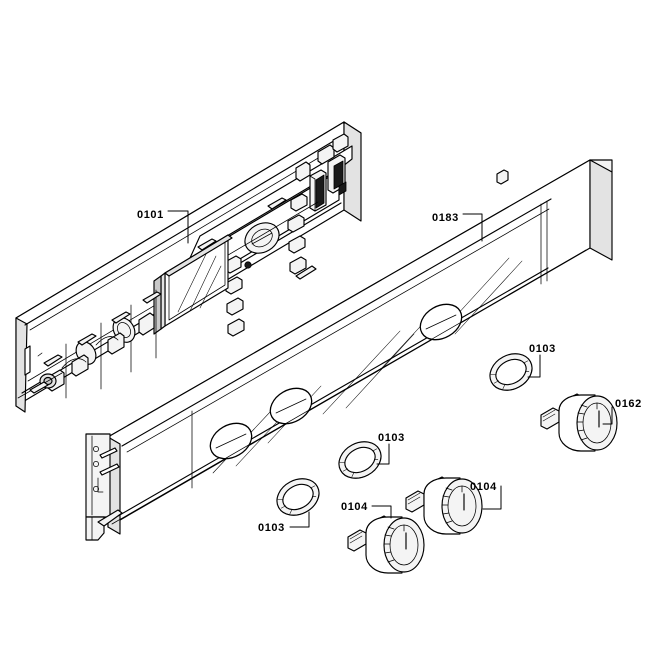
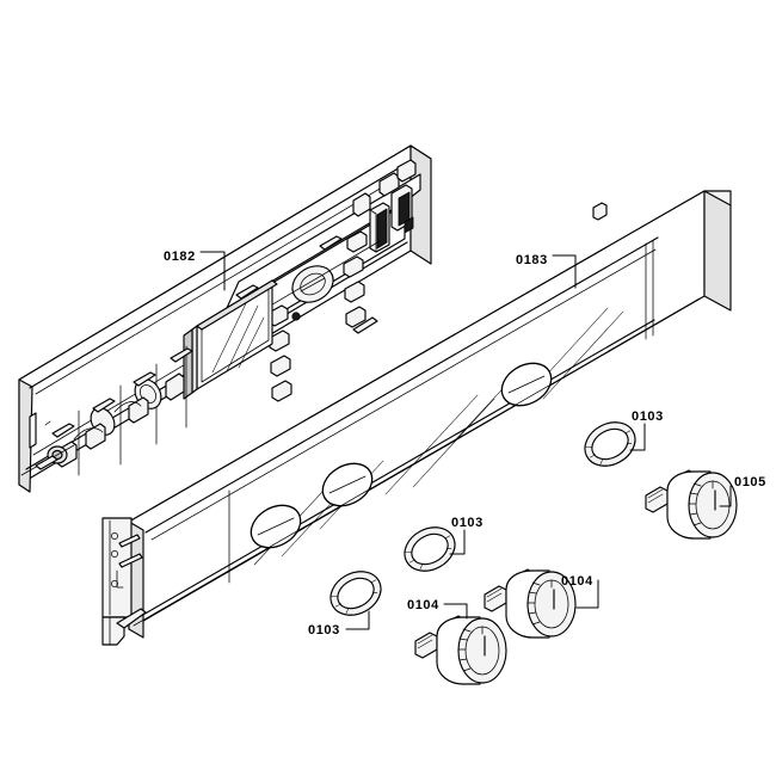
- 0101
+ 0182
  0183
  0103
  0103
  0103
  0104
  0104
- 0162
+ 0105
